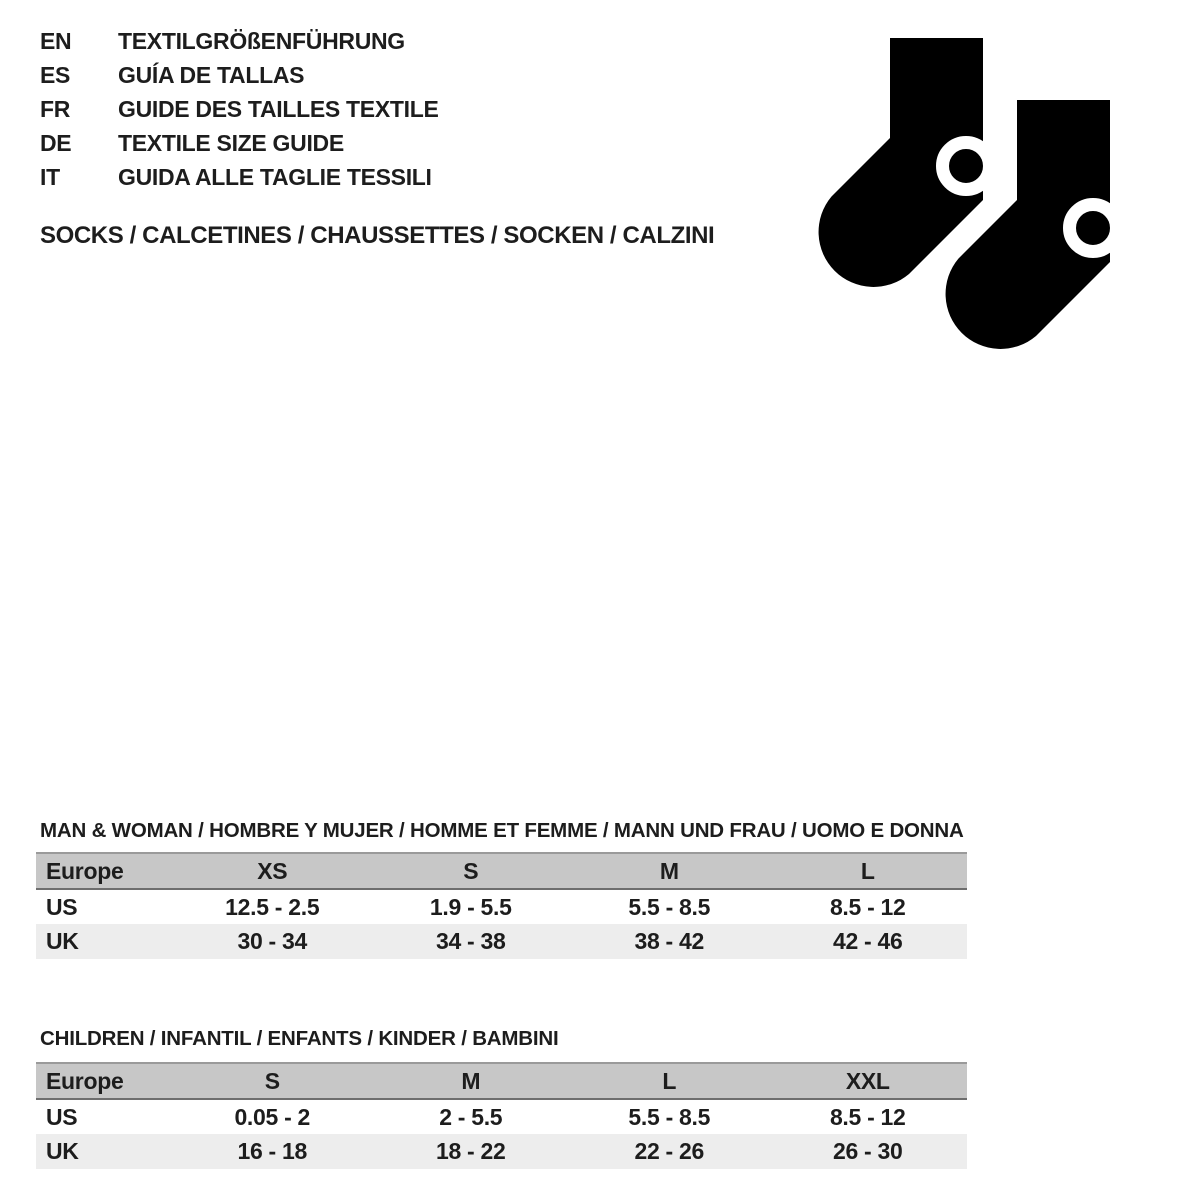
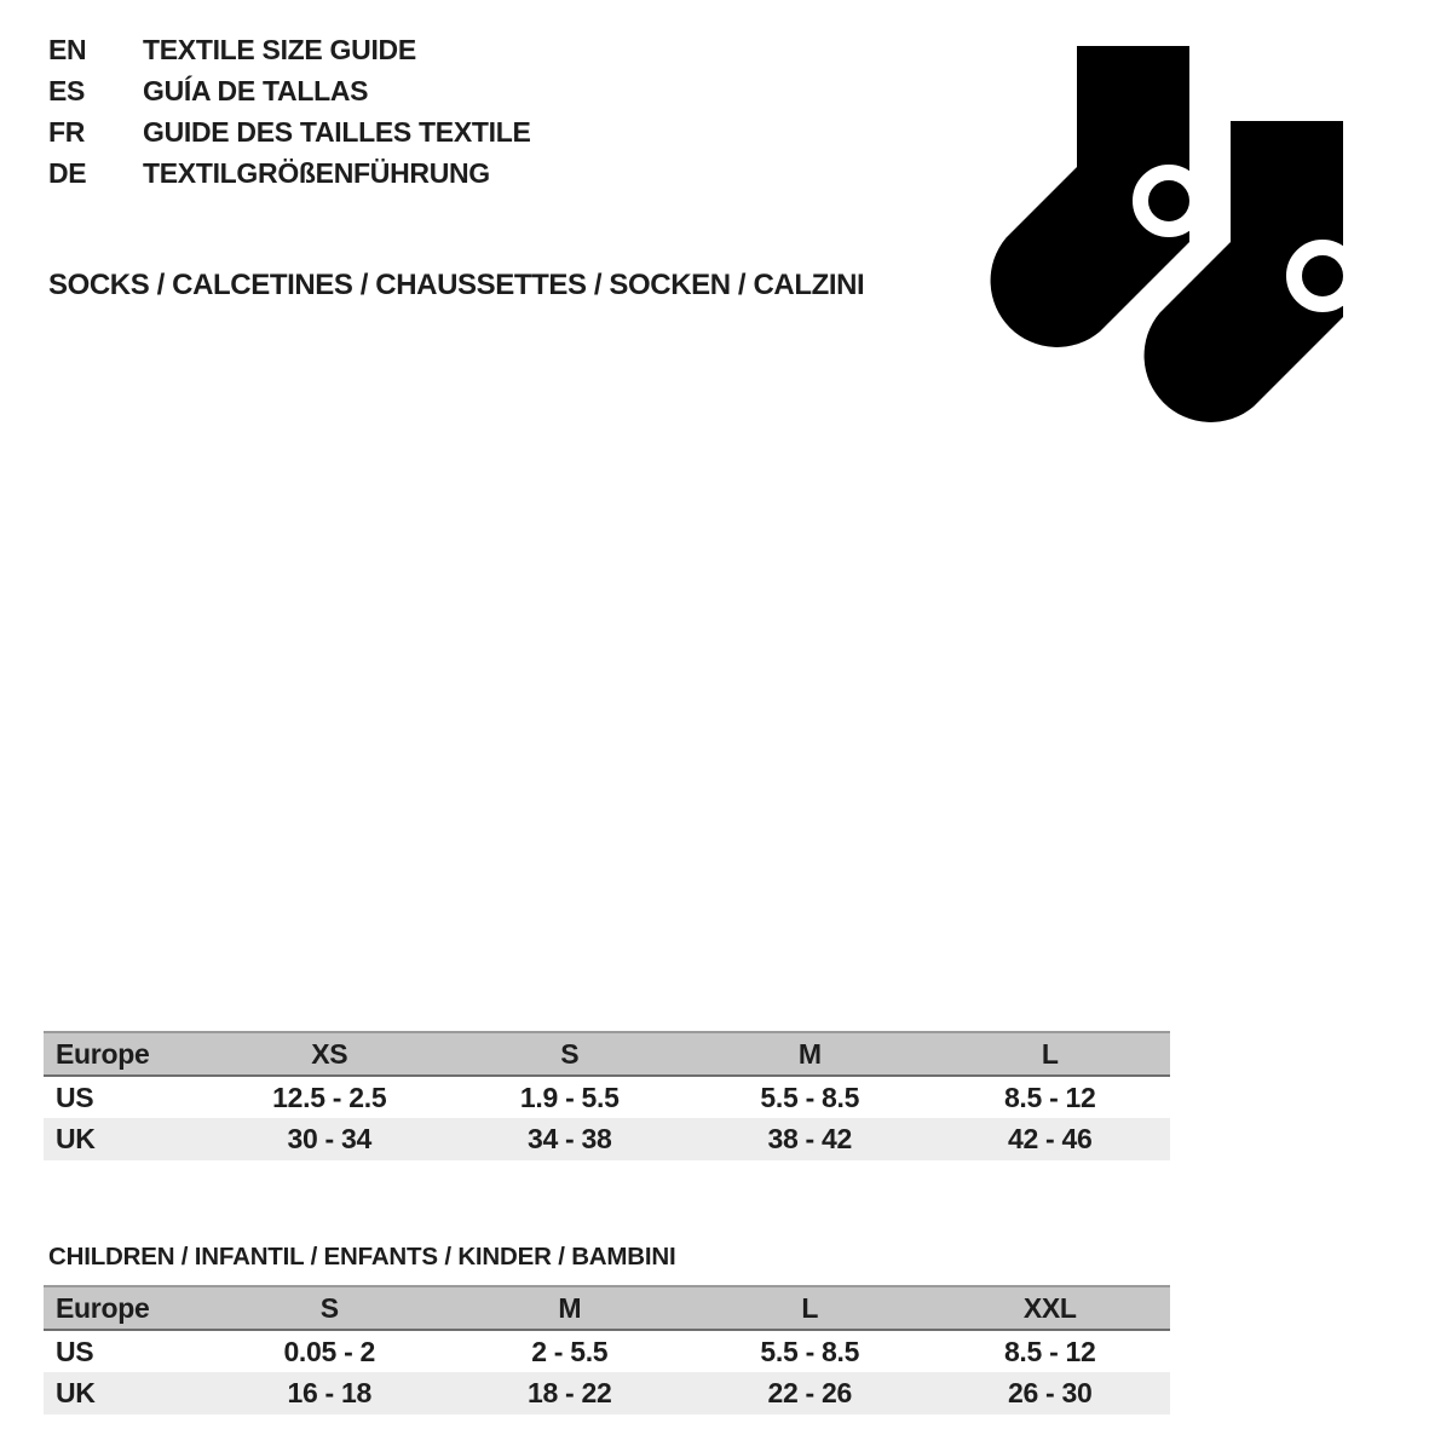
- EN TEXTILGRÖßENFÜHRUNG
+ EN TEXTILE SIZE GUIDE
  ES GUÍA DE TALLAS
  FR GUIDE DES TAILLES TEXTILE
- DE TEXTILE SIZE GUIDE
+ DE TEXTILGRÖßENFÜHRUNG
- IT GUIDA ALLE TAGLIE TESSILI
  SOCKS / CALCETINES / CHAUSSETTES / SOCKEN / CALZINI
- MAN & WOMAN / HOMBRE Y MUJER / HOMME ET FEMME / MANN UND FRAU / UOMO E DONNA
  Europe	XS	S	M	L
  US	12.5 - 2.5	1.9 - 5.5	5.5 - 8.5	8.5 - 12
  UK	30 - 34	34 - 38	38 - 42	42 - 46
  CHILDREN / INFANTIL / ENFANTS / KINDER / BAMBINI
  Europe	S	M	L	XXL
  US	0.05 - 2	2 - 5.5	5.5 - 8.5	8.5 - 12
  UK	16 - 18	18 - 22	22 - 26	26 - 30
